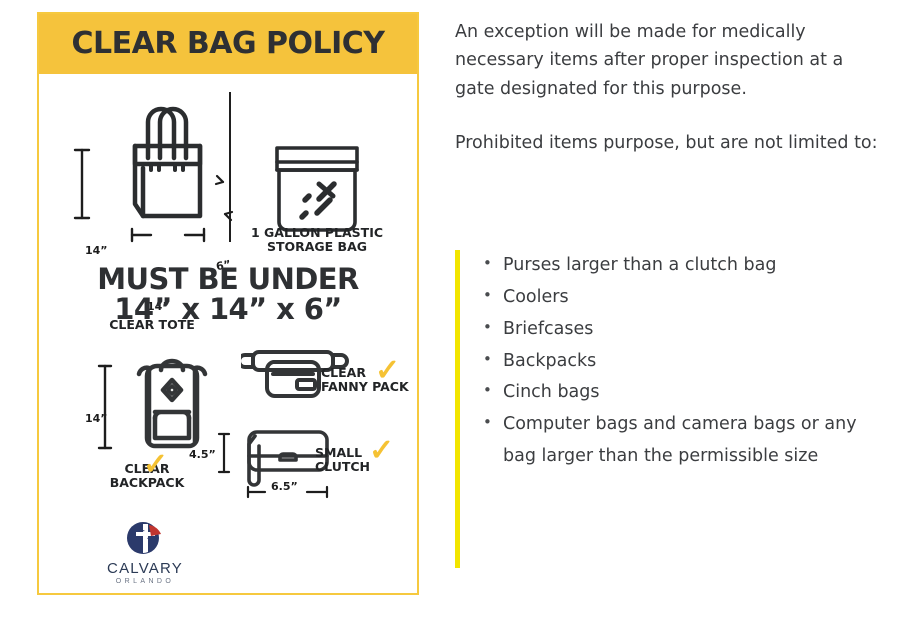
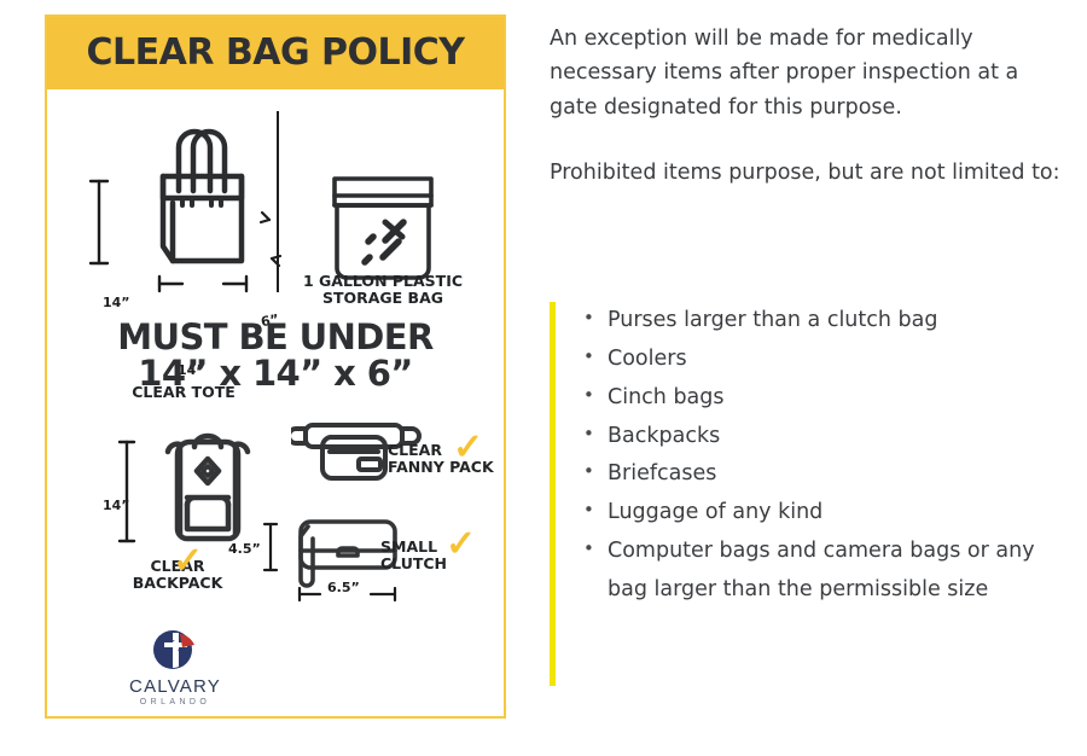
  CLEAR BAG POLICY
  14”
  14”
  CLEAR TOTE
  1 GALLON PLASTIC
  STORAGE BAG
  MUST BE UNDER
  14” x 14” x 6”
  14”
  CLEAR
  BACKPACK
  ✓
  CLEAR
  FANNY PACK
  ✓
  4.5”
  6.5”
  SMALL
  CLUTCH
  ✓
  CALVARY
  An exception will be made for medically necessary items after proper inspection at a gate designated for this purpose.
  Prohibited items purpose, but are not limited to:
  Purses larger than a clutch bag
  Coolers
- Briefcases
+ Cinch bags
  Backpacks
- Cinch bags
+ Briefcases
+ Luggage of any kind
  Computer bags and camera bags or any bag larger than the permissible size
